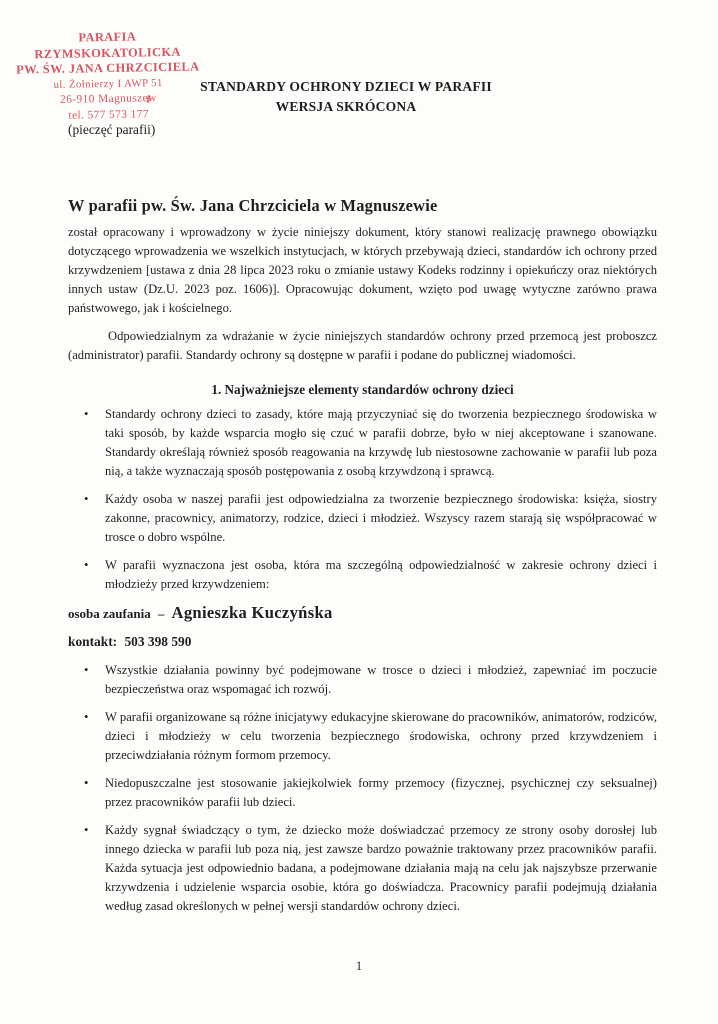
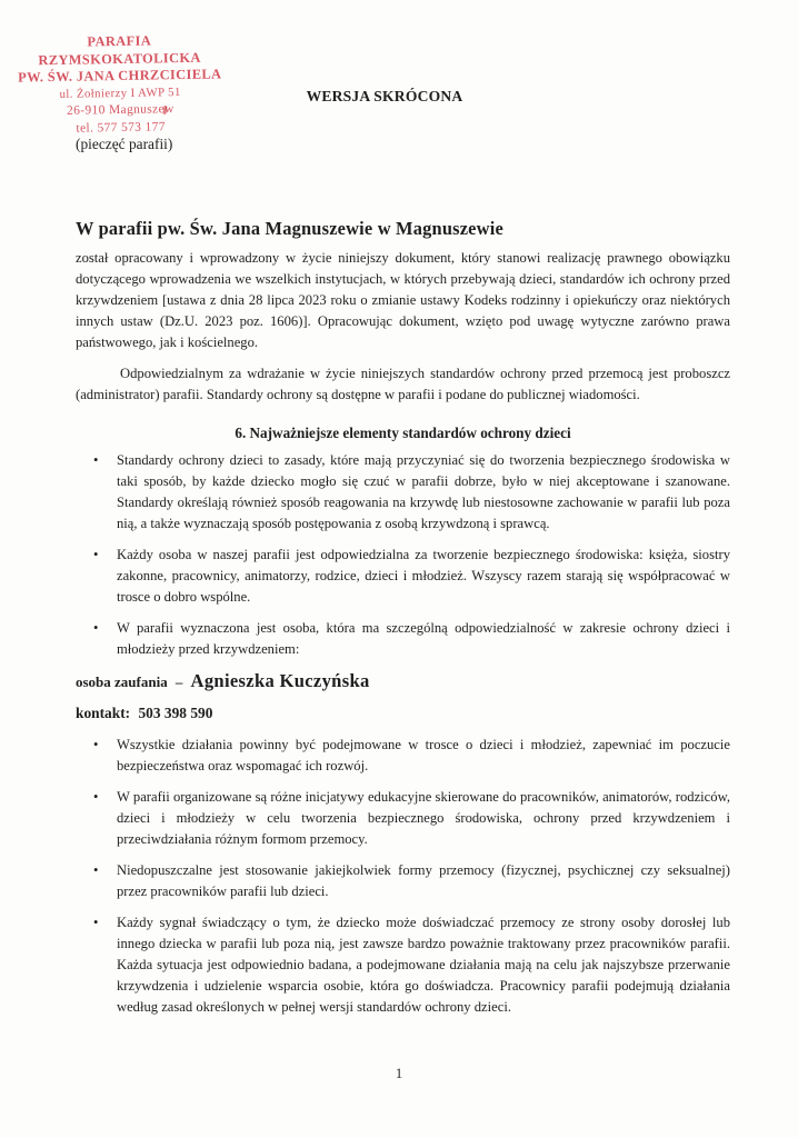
  PARAFIA RZYMSKOKATOLICKA
  PW. ŚW. JANA CHRZCICIELA
  ul. Żołnierzy I AWP 51
  26-910 Magnuszew
  tel. 577 573 177
- STANDARDY OCHRONY DZIECI W PARAFII
  WERSJA SKRÓCONA
  (pieczęć parafii)
- W parafii pw. Św. Jana Chrzciciela w Magnuszewie
+ W parafii pw. Św. Jana Magnuszewie w Magnuszewie
  został opracowany i wprowadzony w życie niniejszy dokument, który stanowi realizację prawnego obowiązku dotyczącego wprowadzenia we wszelkich instytucjach, w których przebywają dzieci, standardów ich ochrony przed krzywdzeniem [ustawa z dnia 28 lipca 2023 roku o zmianie ustawy Kodeks rodzinny i opiekuńczy oraz niektórych innych ustaw (Dz.U. 2023 poz. 1606)]. Opracowując dokument, wzięto pod uwagę wytyczne zarówno prawa państwowego, jak i kościelnego.
  Odpowiedzialnym za wdrażanie w życie niniejszych standardów ochrony przed przemocą jest proboszcz (administrator) parafii. Standardy ochrony są dostępne w parafii i podane do publicznej wiadomości.
- 1. Najważniejsze elementy standardów ochrony dzieci
+ 6. Najważniejsze elementy standardów ochrony dzieci
- Standardy ochrony dzieci to zasady, które mają przyczyniać się do tworzenia bezpiecznego środowiska w taki sposób, by każde wsparcia mogło się czuć w parafii dobrze, było w niej akceptowane i szanowane. Standardy określają również sposób reagowania na krzywdę lub niestosowne zachowanie w parafii lub poza nią, a także wyznaczają sposób postępowania z osobą krzywdzoną i sprawcą.
+ Standardy ochrony dzieci to zasady, które mają przyczyniać się do tworzenia bezpiecznego środowiska w taki sposób, by każde dziecko mogło się czuć w parafii dobrze, było w niej akceptowane i szanowane. Standardy określają również sposób reagowania na krzywdę lub niestosowne zachowanie w parafii lub poza nią, a także wyznaczają sposób postępowania z osobą krzywdzoną i sprawcą.
  Każdy osoba w naszej parafii jest odpowiedzialna za tworzenie bezpiecznego środowiska: księża, siostry zakonne, pracownicy, animatorzy, rodzice, dzieci i młodzież. Wszyscy razem starają się współpracować w trosce o dobro wspólne.
  W parafii wyznaczona jest osoba, która ma szczególną odpowiedzialność w zakresie ochrony dzieci i młodzieży przed krzywdzeniem:
  osoba zaufania – Agnieszka Kuczyńska
  kontakt: 503 398 590
  Wszystkie działania powinny być podejmowane w trosce o dzieci i młodzież, zapewniać im poczucie bezpieczeństwa oraz wspomagać ich rozwój.
  W parafii organizowane są różne inicjatywy edukacyjne skierowane do pracowników, animatorów, rodziców, dzieci i młodzieży w celu tworzenia bezpiecznego środowiska, ochrony przed krzywdzeniem i przeciwdziałania różnym formom przemocy.
  Niedopuszczalne jest stosowanie jakiejkolwiek formy przemocy (fizycznej, psychicznej czy seksualnej) przez pracowników parafii lub dzieci.
  Każdy sygnał świadczący o tym, że dziecko może doświadczać przemocy ze strony osoby dorosłej lub innego dziecka w parafii lub poza nią, jest zawsze bardzo poważnie traktowany przez pracowników parafii. Każda sytuacja jest odpowiednio badana, a podejmowane działania mają na celu jak najszybsze przerwanie krzywdzenia i udzielenie wsparcia osobie, która go doświadcza. Pracownicy parafii podejmują działania według zasad określonych w pełnej wersji standardów ochrony dzieci.
  1
